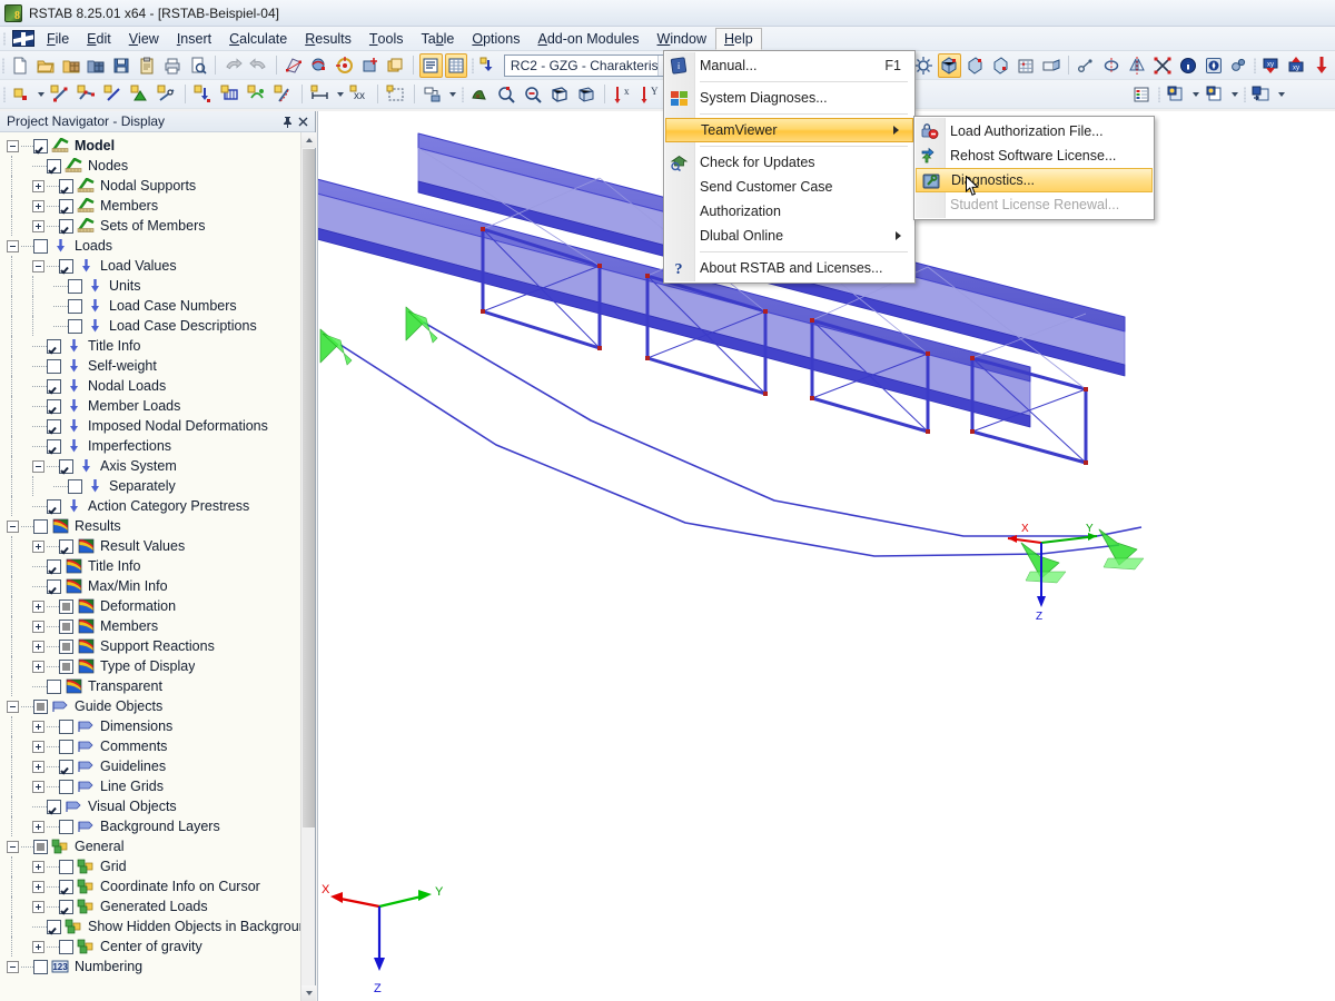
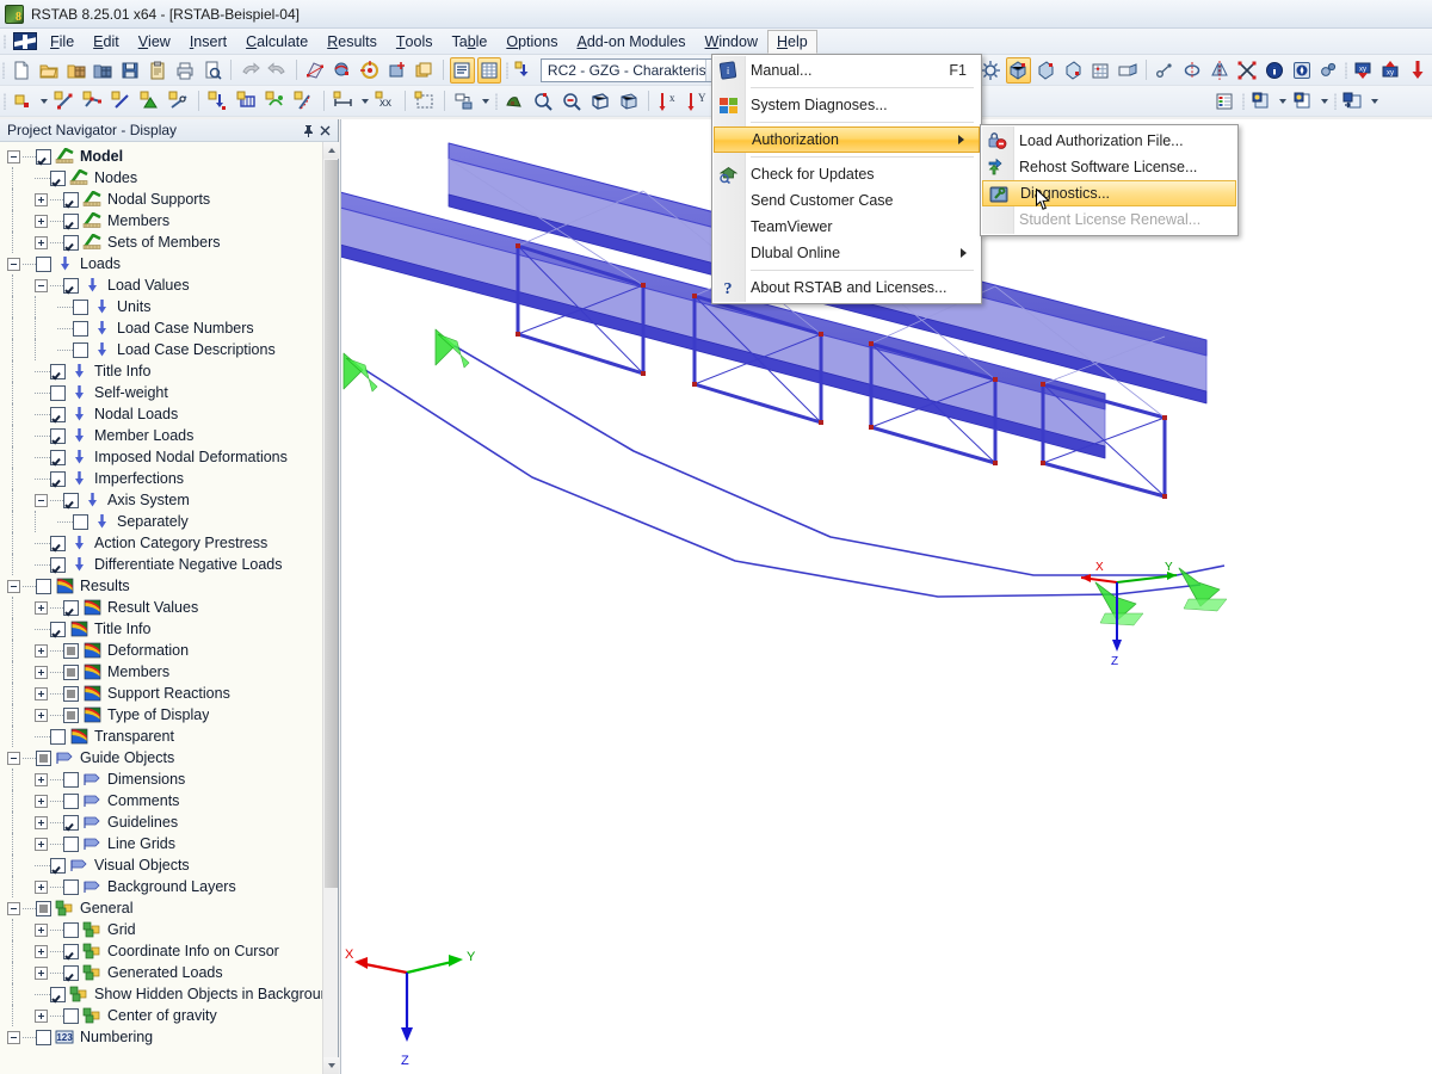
  RSTAB 8.25.01 x64 - [RSTAB-Beispiel-04]
  F
  ile
  E
  dit
  V
  iew
  I
  nsert
  C
  alculate
  R
  esults
  T
  ools
  Ta
  b
  le
  O
  ptions
  A
  dd-on Modules
  W
  indow
  H
  elp
  RC2 - GZG - Charakteris
  xx
  x
  Y
  Project Navigator - Display
  Model
  Nodes
  Nodal Supports
  Members
  Sets of Members
  Loads
  Load Values
  Units
  Load Case Numbers
  Load Case Descriptions
  Title Info
  Self-weight
  Nodal Loads
  Member Loads
  Imposed Nodal Deformations
  Imperfections
  Axis System
  Separately
  Action Category Prestress
+ Differentiate Negative Loads
  Results
  Result Values
  Title Info
- Max/Min Info
  Deformation
  Members
  Support Reactions
  Type of Display
  Transparent
  Guide Objects
  Dimensions
  Comments
  Guidelines
  Line Grids
  Visual Objects
  Background Layers
  General
  Grid
  Coordinate Info on Cursor
  Generated Loads
  Show Hidden Objects in Backgrou
  Center of gravity
  123
  Numbering
  X
  Y
  Z
  X
  Y
  Z
  Manual...
  F1
  System Diagnoses...
- TeamViewer
+ Authorization
  Check for Updates
  Send Customer Case
- Authorization
+ TeamViewer
  Dlubal Online
  ?
  About RSTAB and Licenses...
  Load Authorization File...
  Rehost Software License...
  Dignostics...
  Student License Renewal...
